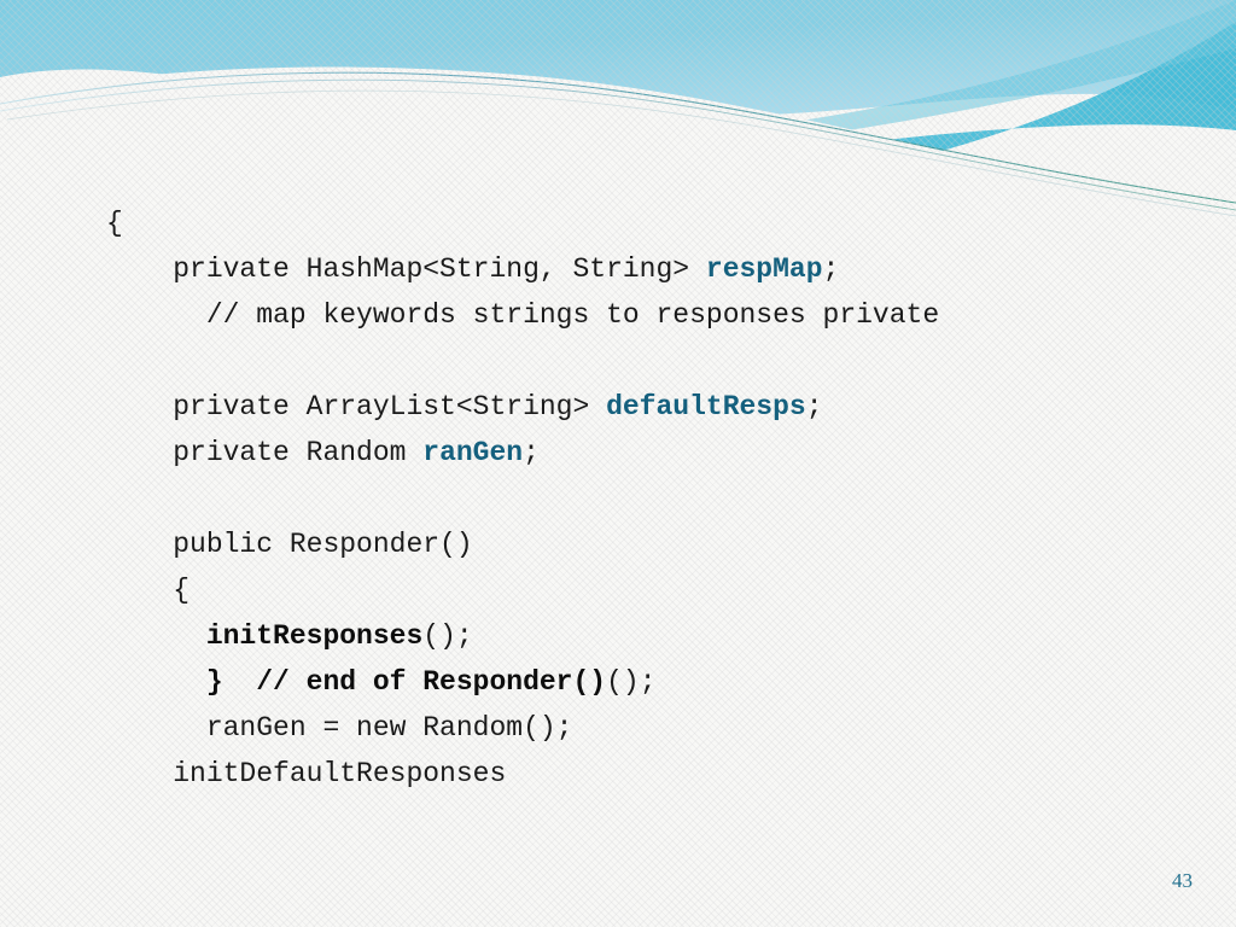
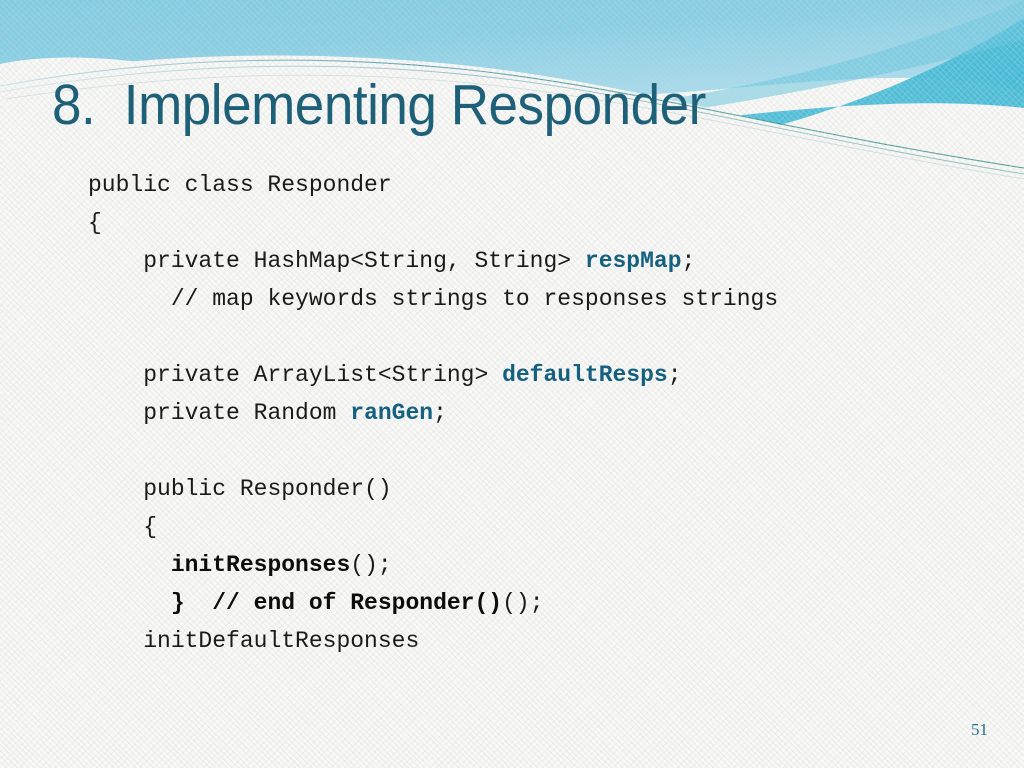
+ 8. Implementing Responder
+ public class Responder
  {
  private HashMap<String, String> respMap;
- // map keywords strings to responses private
+ // map keywords strings to responses strings
  private ArrayList<String> defaultResps;
  private Random ranGen;
  public Responder()
  {
  initResponses();
  } // end of Responder()();
- ranGen = new Random();
  initDefaultResponses
- 43
+ 51
